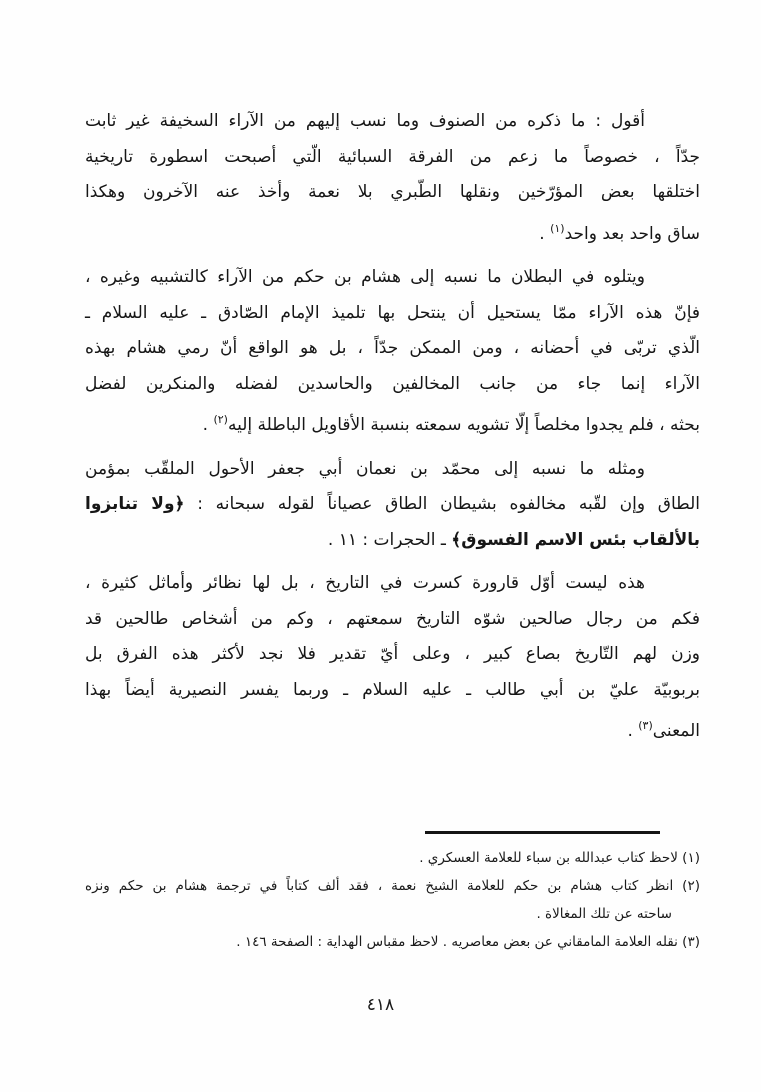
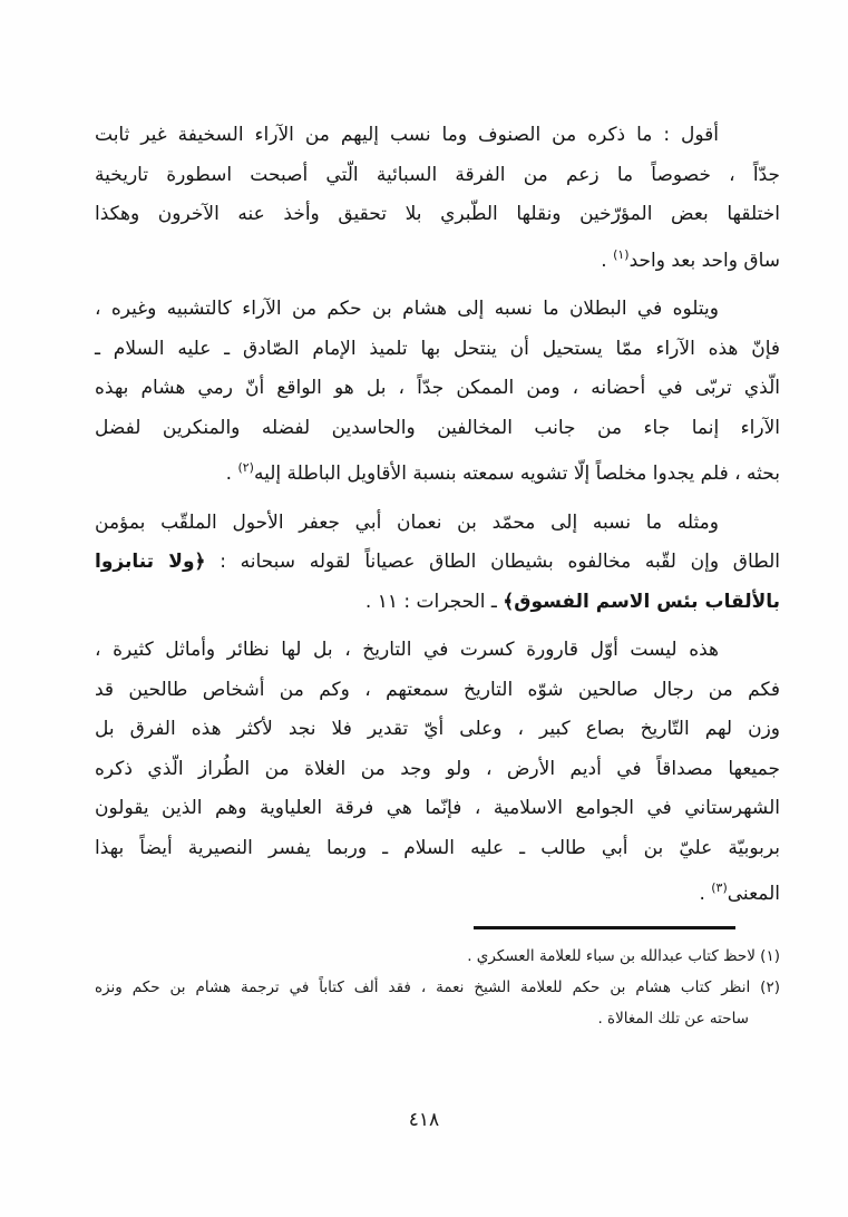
  أقول : ما ذكره من الصنوف وما نسب إليهم من الآراء السخيفة غير ثابت
  جدّاً ، خصوصاً ما زعم من الفرقة السبائية الّتي أصبحت اسطورة تاريخية
- اختلقها بعض المؤرّخين ونقلها الطّبري بلا نعمة وأخذ عنه الآخرون وهكذا
+ اختلقها بعض المؤرّخين ونقلها الطّبري بلا تحقيق وأخذ عنه الآخرون وهكذا
  ساق واحد بعد واحد(١) .
  ويتلوه في البطلان ما نسبه إلى هشام بن حكم من الآراء كالتشبيه وغيره ،
  فإنّ هذه الآراء ممّا يستحيل أن ينتحل بها تلميذ الإمام الصّادق ـ عليه السلام ـ
  الّذي تربّى في أحضانه ، ومن الممكن جدّاً ، بل هو الواقع أنّ رمي هشام بهذه
  الآراء إنما جاء من جانب المخالفين والحاسدين لفضله والمنكرين لفضل
  بحثه ، فلم يجدوا مخلصاً إلّا تشويه سمعته بنسبة الأقاويل الباطلة إليه(٢) .
  ومثله ما نسبه إلى محمّد بن نعمان أبي جعفر الأحول الملقّب بمؤمن
  الطاق وإن لقّبه مخالفوه بشيطان الطاق عصياناً لقوله سبحانه : ﴿ولا تنابزوا
  بالألقاب بئس الاسم الفسوق﴾ ـ الحجرات : ١١ .
  هذه ليست أوّل قارورة كسرت في التاريخ ، بل لها نظائر وأماثل كثيرة ،
  فكم من رجال صالحين شوّه التاريخ سمعتهم ، وكم من أشخاص طالحين قد
  وزن لهم التّاريخ بصاع كبير ، وعلى أيّ تقدير فلا نجد لأكثر هذه الفرق بل
+ جميعها مصداقاً في أديم الأرض ، ولو وجد من الغلاة من الطُراز الّذي ذكره
+ الشهرستاني في الجوامع الاسلامية ، فإنّما هي فرقة العلياوية وهم الذين يقولون
  بربوبيّة عليّ بن أبي طالب ـ عليه السلام ـ وربما يفسر النصيرية أيضاً بهذا
  المعنى(٣) .
  (١) لاحظ كتاب عبدالله بن سباء للعلامة العسكري .
  (٢) انظر كتاب هشام بن حكم للعلامة الشيخ نعمة ، فقد ألف كتاباً في ترجمة هشام بن حكم ونزه
  ساحته عن تلك المغالاة .
- (٣) نقله العلامة المامقاني عن بعض معاصريه . لاحظ مقباس الهداية : الصفحة ١٤٦ .
  ٤١٨
